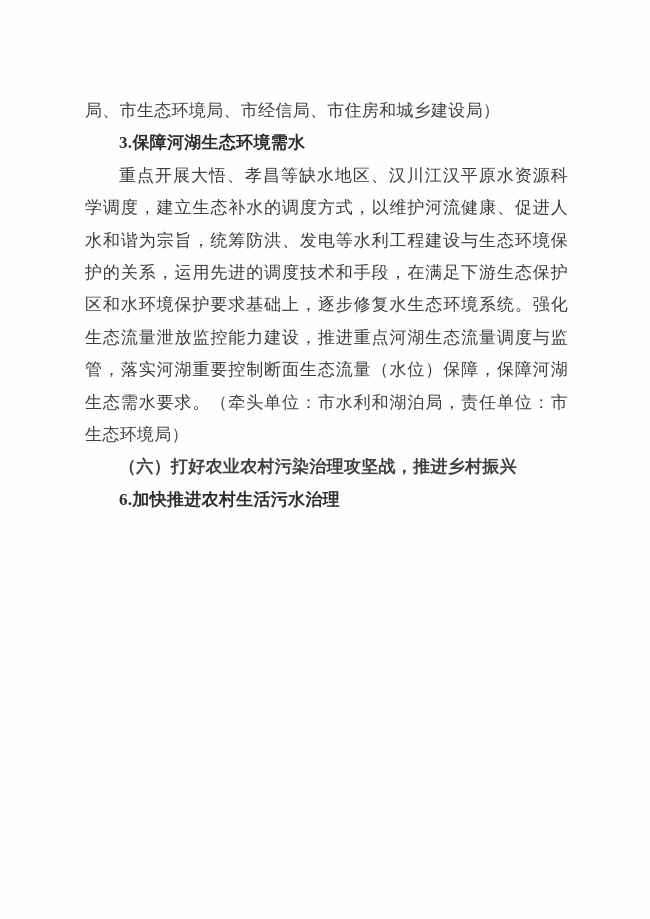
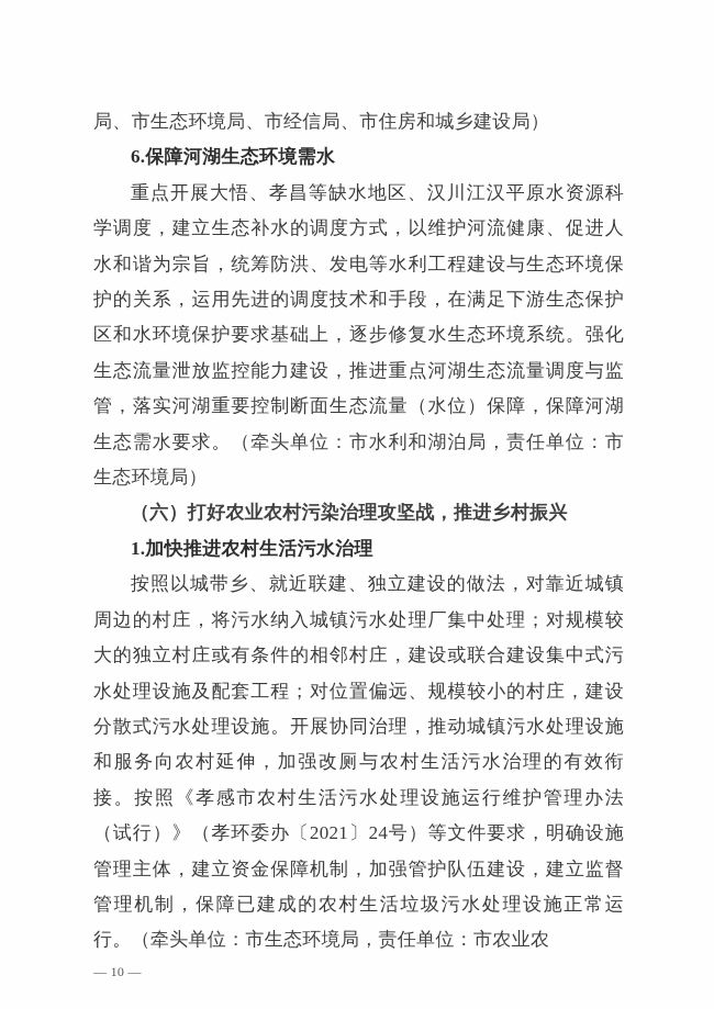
  局、市生态环境局、市经信局、市住房和城乡建设局）
- 3.保障河湖生态环境需水
+ 6.保障河湖生态环境需水
  重点开展大悟、孝昌等缺水地区、汉川江汉平原水资源科学调度，建立生态补水的调度方式，以维护河流健康、促进人水和谐为宗旨，统筹防洪、发电等水利工程建设与生态环境保护的关系，运用先进的调度技术和手段，在满足下游生态保护区和水环境保护要求基础上，逐步修复水生态环境系统。强化生态流量泄放监控能力建设，推进重点河湖生态流量调度与监管，落实河湖重要控制断面生态流量（水位）保障，保障河湖生态需水要求。（牵头单位：市水利和湖泊局，责任单位：市生态环境局）
  （六）打好农业农村污染治理攻坚战，推进乡村振兴
- 6.加快推进农村生活污水治理
+ 1.加快推进农村生活污水治理
+ 按照以城带乡、就近联建、独立建设的做法，对靠近城镇周边的村庄，将污水纳入城镇污水处理厂集中处理；对规模较大的独立村庄或有条件的相邻村庄，建设或联合建设集中式污水处理设施及配套工程；对位置偏远、规模较小的村庄，建设分散式污水处理设施。开展协同治理，推动城镇污水处理设施和服务向农村延伸，加强改厕与农村生活污水治理的有效衔接。按照《孝感市农村生活污水处理设施运行维护管理办法（试行）》（孝环委办〔2021〕24号）等文件要求，明确设施管理主体，建立资金保障机制，加强管护队伍建设，建立监督管理机制，保障已建成的农村生活垃圾污水处理设施正常运行。（牵头单位：市生态环境局，责任单位：市农业农
+ — 10 —
